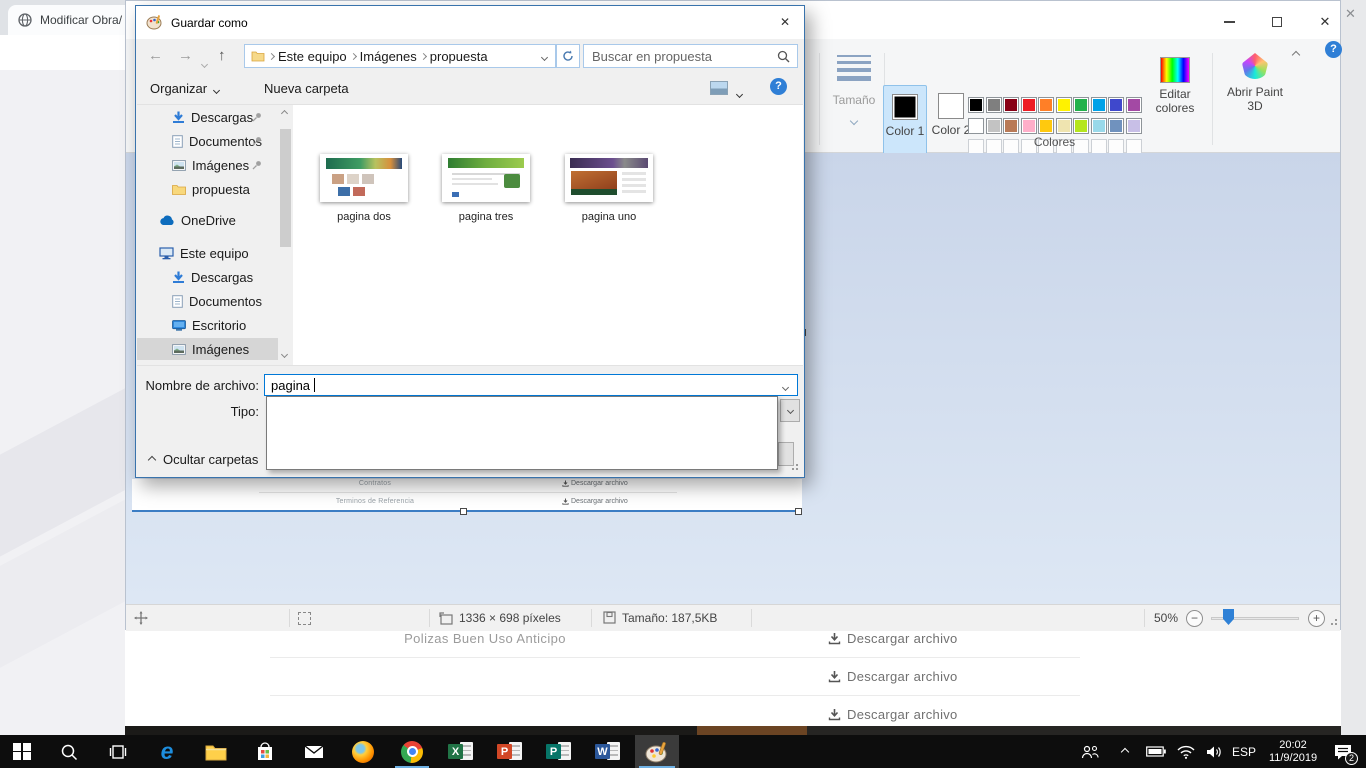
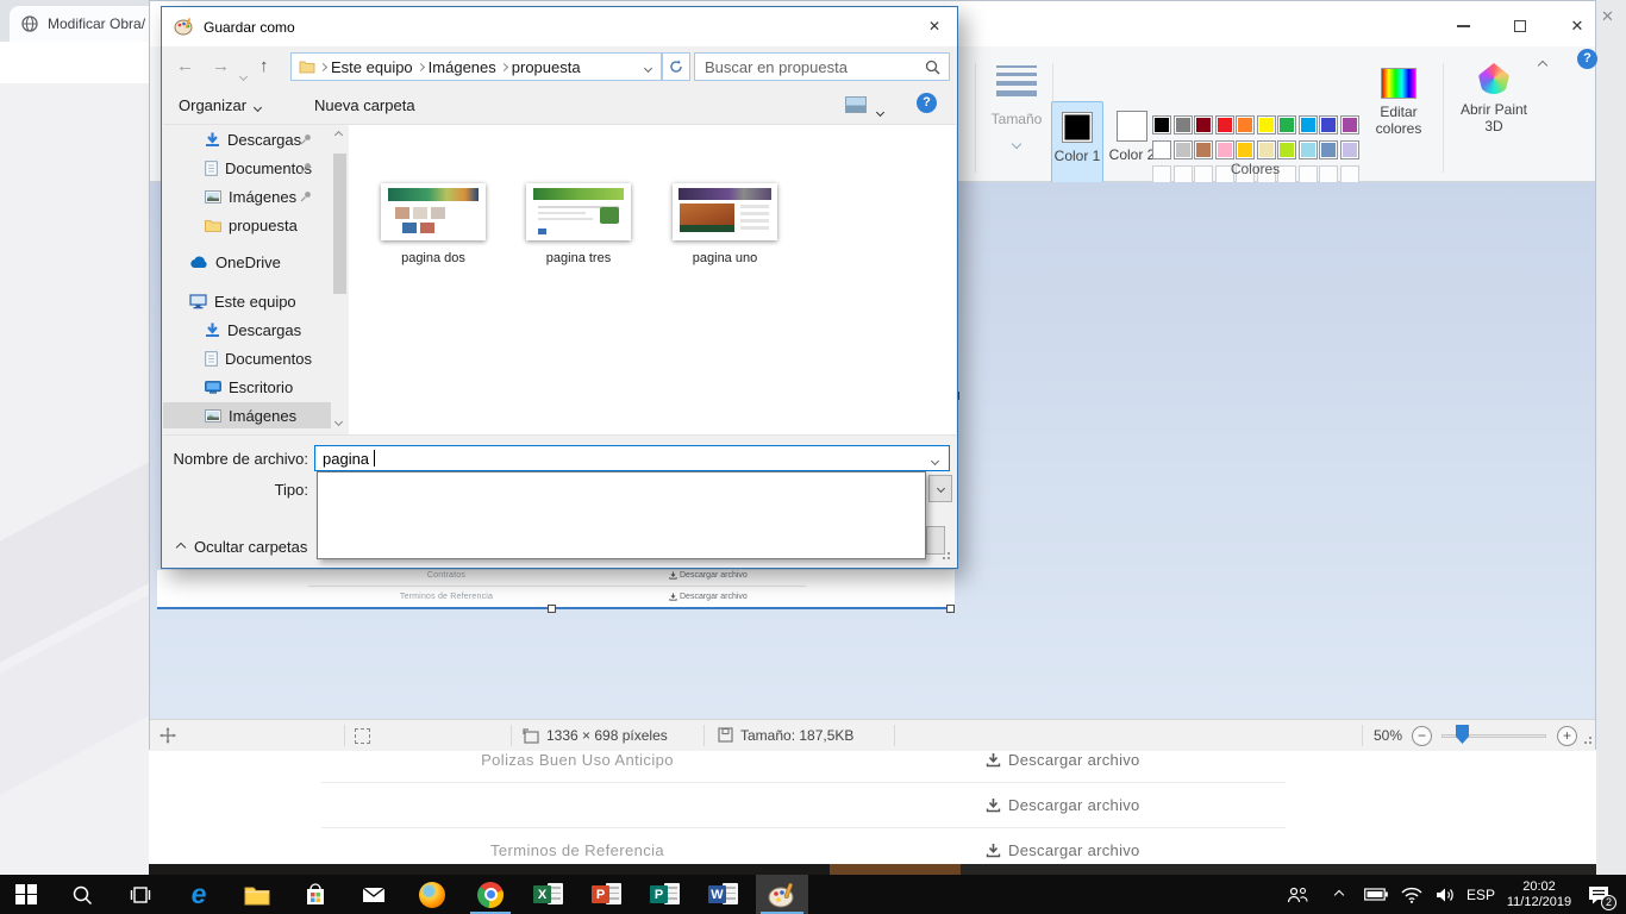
  Modificar Obra/
  Polizas Buen Uso Anticipo
  Descargar archivo
  Descargar archivo
+ Terminos de Referencia
  Descargar archivo
  ✕
  ✕
  ?
  Tamaño
  Color 1
  Color 2
  Colores
  Editar colores
  Abrir Paint 3D
  1336 × 698 píxeles
  Tamaño: 187,5KB
  50%
  −
  +
  Guardar como
  ✕
  ←
  →
  ↑
  Este equipo
  Imágenes
  propuesta
  Buscar en propuesta
  Organizar
  Nueva carpeta
  ?
  Descargas
  Documento
  Imágenes
  propuesta
  OneDrive
  Este equipo
  Descargas
  Documentos
  Escritorio
  Imágenes
  pagina dos
  pagina tres
  pagina uno
  Nombre de archivo:
  pagina
  Tipo:
  Ocultar carpetas
  e
  X
  P
  P
  W
  ESP
  20:02
- 11/9/2019
+ 11/12/2019
  2
